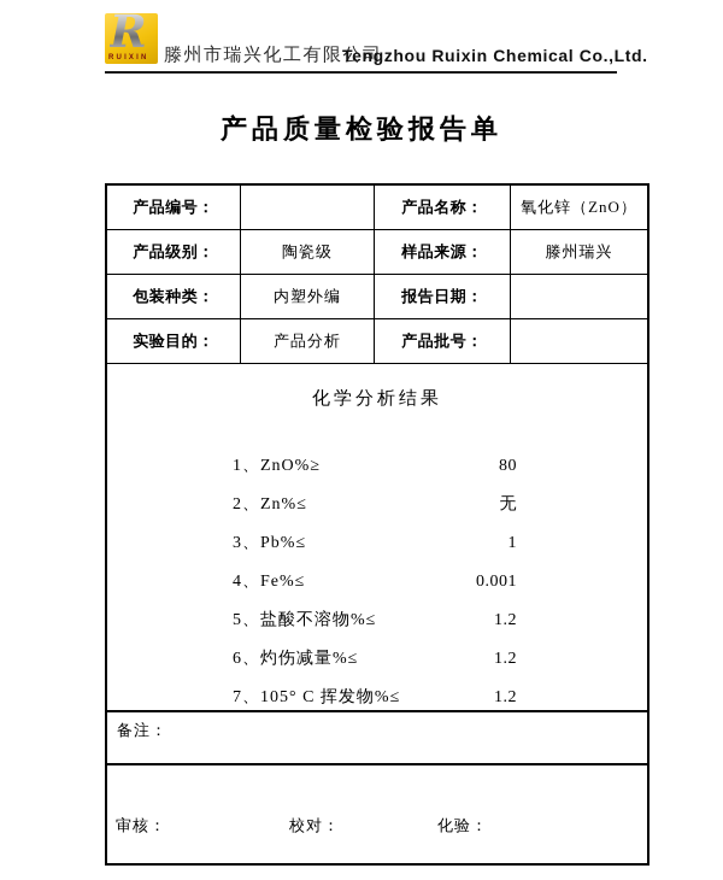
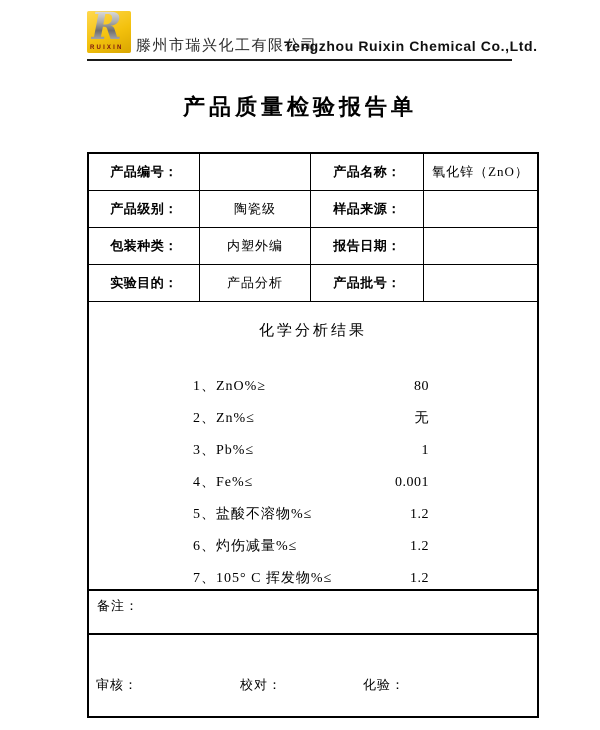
  R
  滕州市瑞兴化工有限公司
  Tengzhou Ruixin Chemical Co.,Ltd.
  产品质量检验报告单
  产品编号：
  产品名称：
  氧化锌（ZnO）
  产品级别：
  陶瓷级
  样品来源：
- 滕州瑞兴
  包装种类：
  内塑外编
  报告日期：
  实验目的：
  产品分析
  产品批号：
  化学分析结果
  1、ZnO%≥
  80
  2、Zn%≤
  无
  3、Pb%≤
  1
  4、Fe%≤
  0.001
  5、盐酸不溶物%≤
  1.2
  6、灼伤减量%≤
  1.2
  7、105° C 挥发物%≤
  1.2
  备注：
  审核：
  校对：
  化验：
